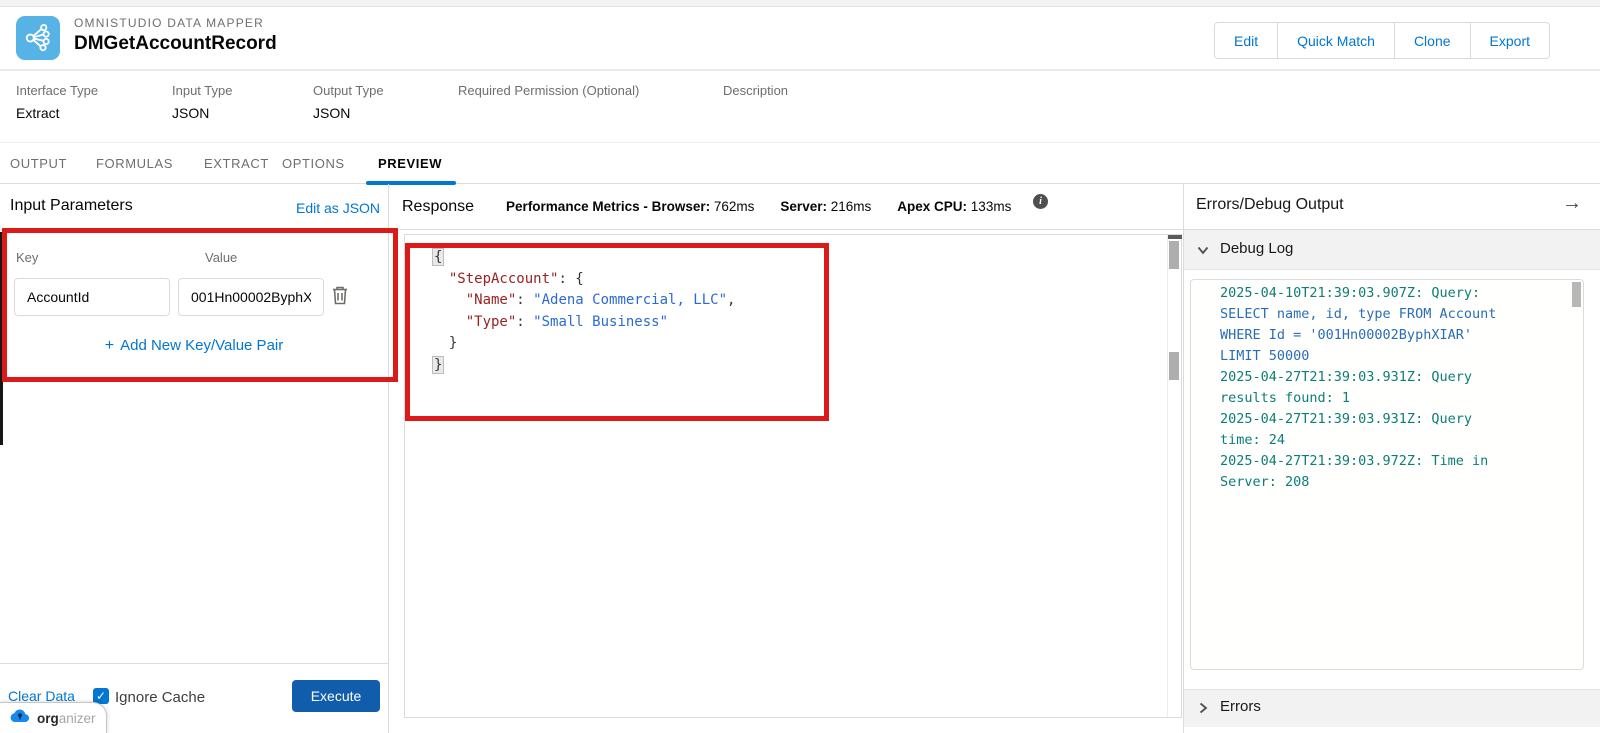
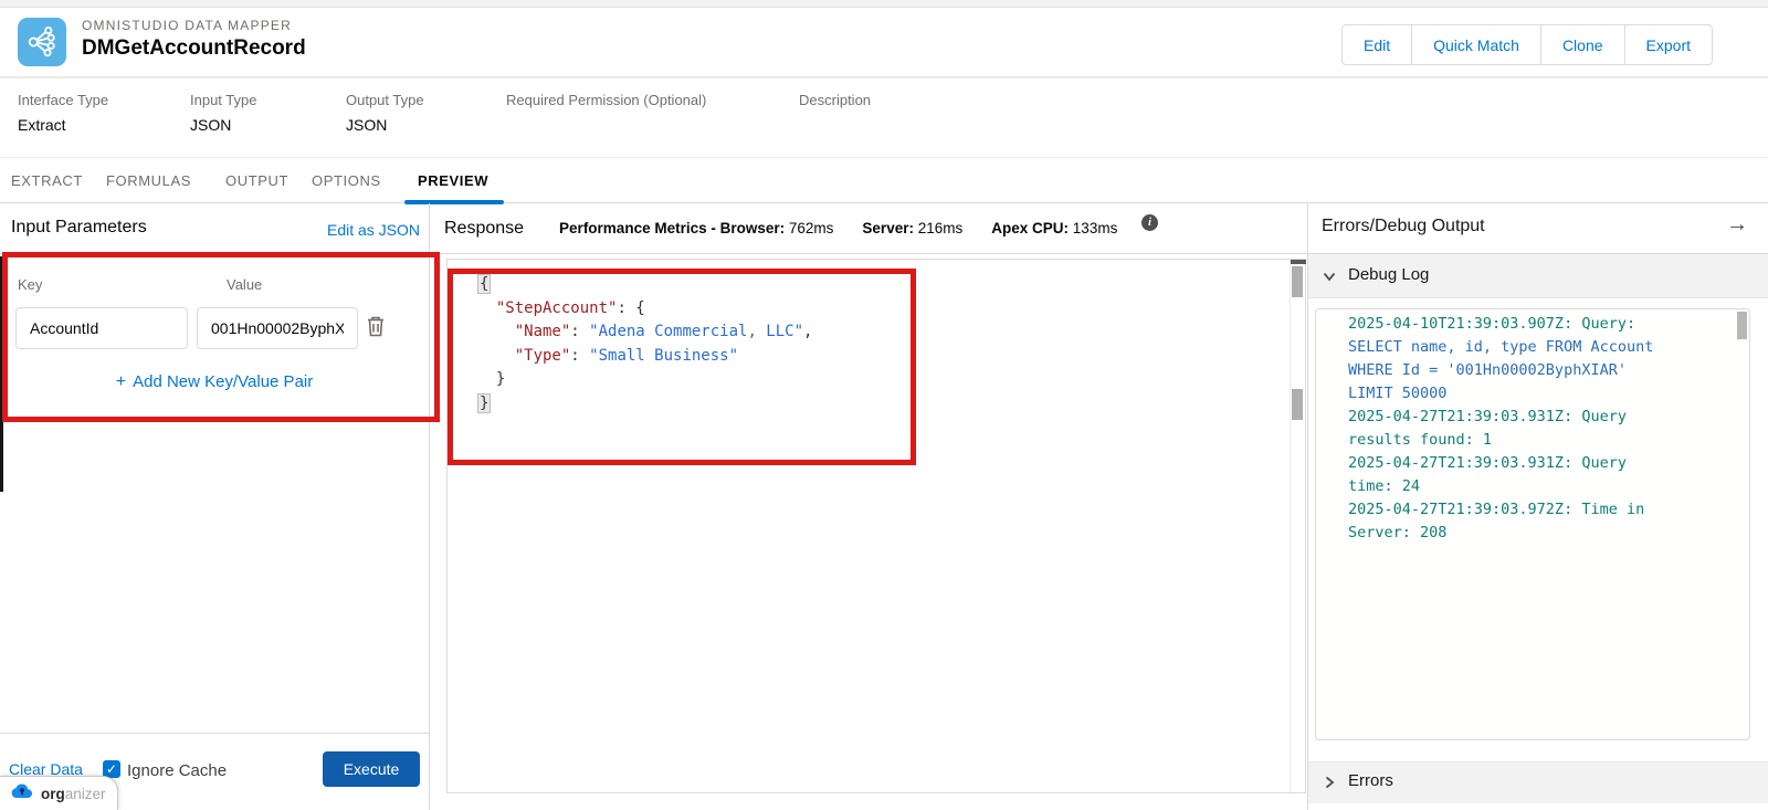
  OMNISTUDIO DATA MAPPER
  DMGetAccountRecord
  Edit
  Quick Match
  Clone
  Export
  Interface Type
  Extract
  Input Type
  JSON
  Output Type
  JSON
  Required Permission (Optional)
  Description
- OUTPUT
+ EXTRACT
  FORMULAS
- EXTRACT
+ OUTPUT
  OPTIONS
  PREVIEW
  Input Parameters
  Edit as JSON
  Key
  Value
  AccountId
  001Hn00002ByphX
  + Add New Key/Value Pair
  Clear Data
  ✓
  Ignore Cache
  Execute
  Response
  Performance Metrics - Browser: 762ms
  Server: 216ms
  Apex CPU: 133ms
  i
  {
  "StepAccount": {
  "Name": "Adena Commercial, LLC",
  "Type": "Small Business"
  }
  }
  Errors/Debug Output
  →
  Debug Log
  2025-04-10T21:39:03.907Z: Query:
  SELECT name, id, type FROM Account
  WHERE Id = '001Hn00002ByphXIAR'
  LIMIT 50000
  2025-04-27T21:39:03.931Z: Query
  results found: 1
  2025-04-27T21:39:03.931Z: Query
  time: 24
  2025-04-27T21:39:03.972Z: Time in
  Server: 208
  Errors
  org
  anizer
